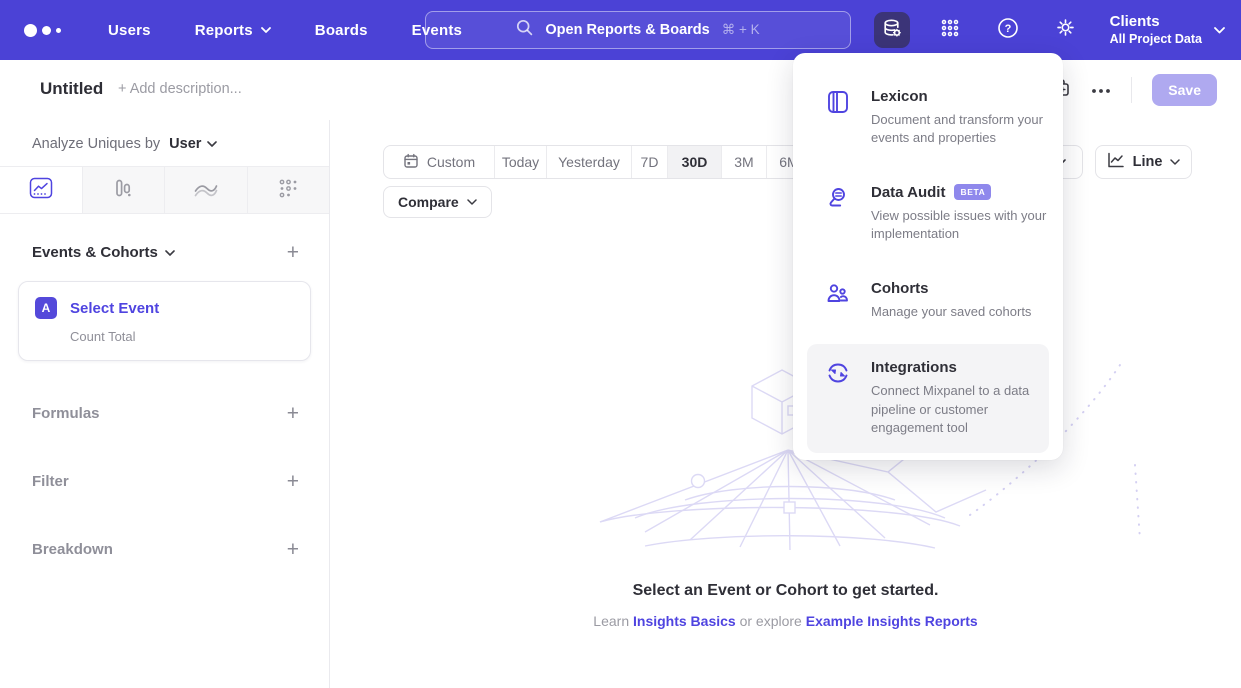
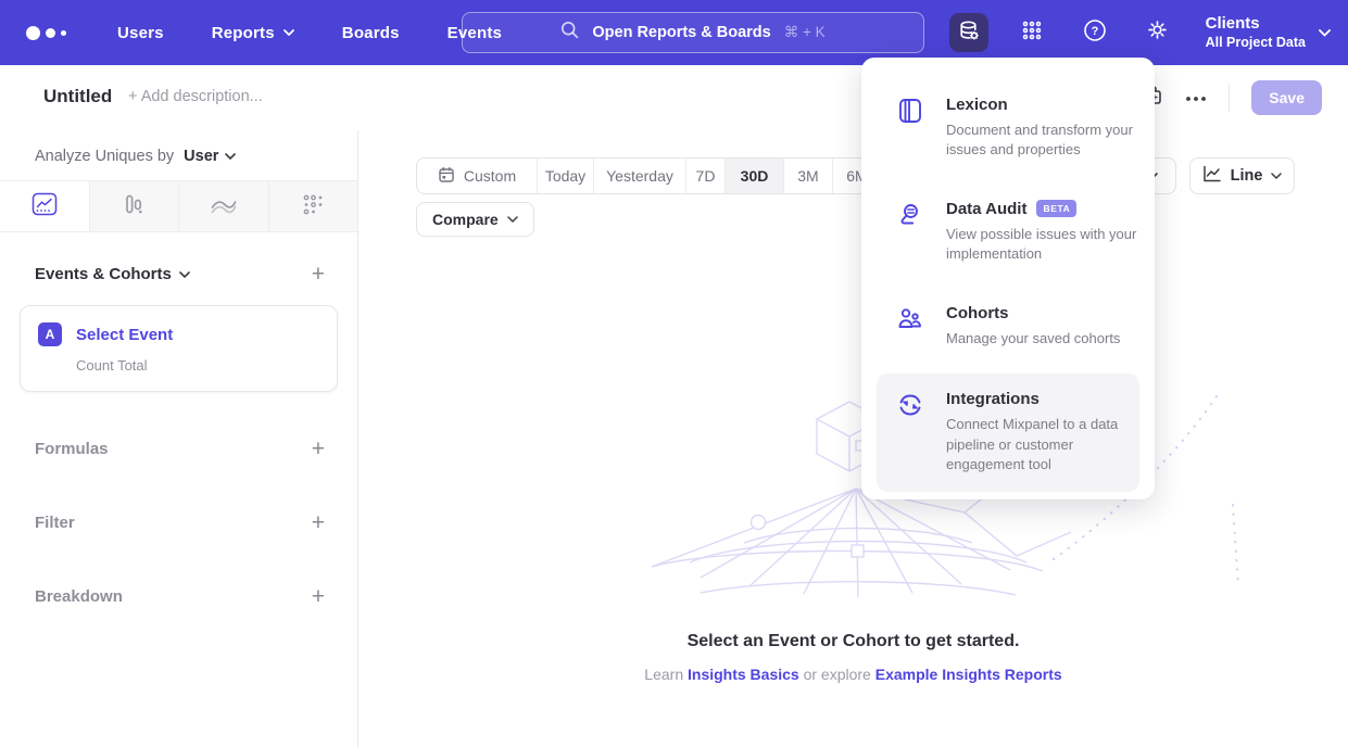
  Users
  Reports
  Boards
  Events
  Open Reports & Boards
  ⌘ + K
  ?
  Clients
  All Project Data
  Untitled
  + Add description...
  Save
  Analyze Uniques by
  User
  Events & Cohorts
  +
  A
  Select Event
  Count Total
  Formulas
  +
  Filter
  +
  Breakdown
  +
  Custom
  Today
  Yesterday
  7D
  30D
  3M
  Line
  Compare
  Select an Event or Cohort to get started.
  Learn Insights Basics or explore Example Insights Reports
  Lexicon
- Document and transform your events and properties
+ Document and transform your issues and properties
  Data Audit
  BETA
  View possible issues with your implementation
  Cohorts
  Manage your saved cohorts
  Integrations
  Connect Mixpanel to a data pipeline or customer engagement tool
